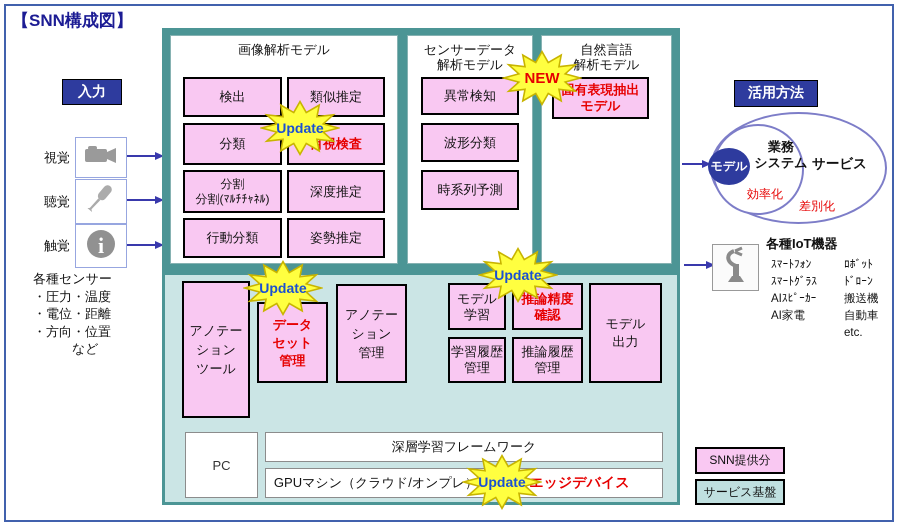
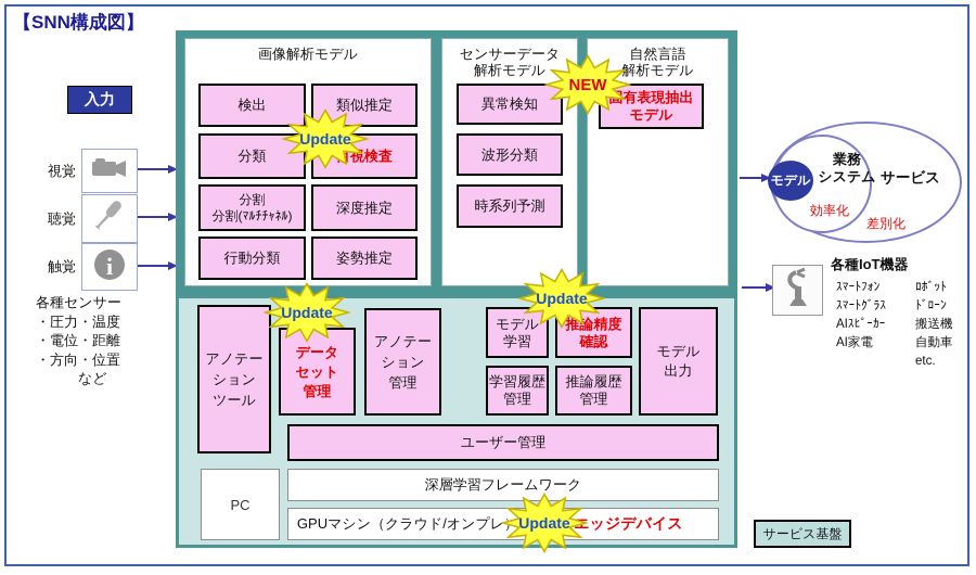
  【SNN構成図】
  入力
  視覚
  聴覚
  触覚
  i
  各種センサー
  ・圧力・温度
  ・電位・距離
  ・方向・位置
  など
  画像解析モデル
  検出
  類似推定
  分類
  視検査
  分割
  分割(ﾏﾙﾁﾁｬﾈﾙ)
  深度推定
  行動分類
  姿勢推定
  センサーデータ
  解析モデル
  異常検知
  波形分類
  時系列予測
  自然言語
  解析モデル
  有表現抽出
  モデル
  アノテー
  ション
  ツール
  データ
  セット
  管理
  アノテー
  ション
  管理
  モデル
  学習
  学習履歴
  管理
  推論精度
  確認
  推論履歴
  管理
  モデル
  出力
+ ユーザー管理
  PC
  深層学習フレームワーク
  GPUマシン（クラウド/オンプレ
  ッジデバイス
- 活用方法
  モデル
  業務
  システム
  サービス
  効率化
  差別化
  各種IoT機器
  ｽﾏｰﾄﾌｫﾝ
  ｽﾏｰﾄｸﾞﾗｽ
  AIｽﾋﾟｰｶｰ
  AI家電
  ﾛﾎﾞｯﾄ
  ﾄﾞﾛｰﾝ
  搬送機
  自動車
  etc.
  NEW
  Update
  Update
  Update
  Update
- SNN提供分
  サービス基盤
